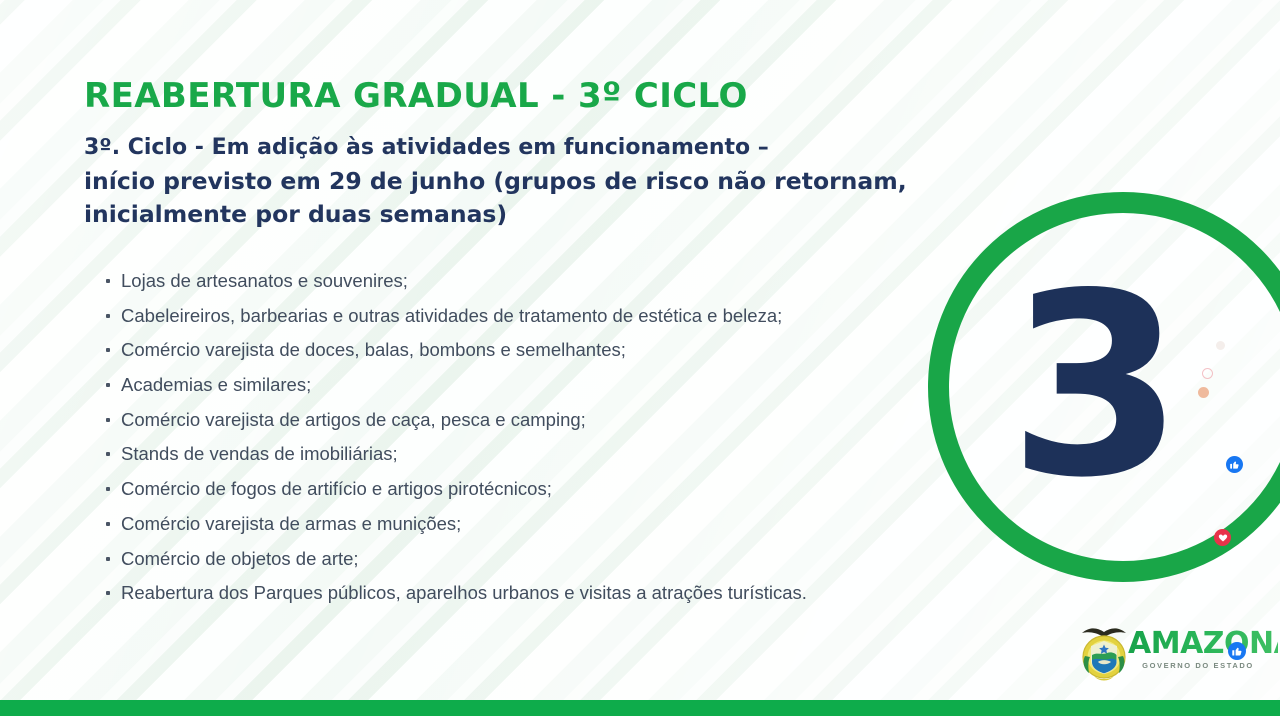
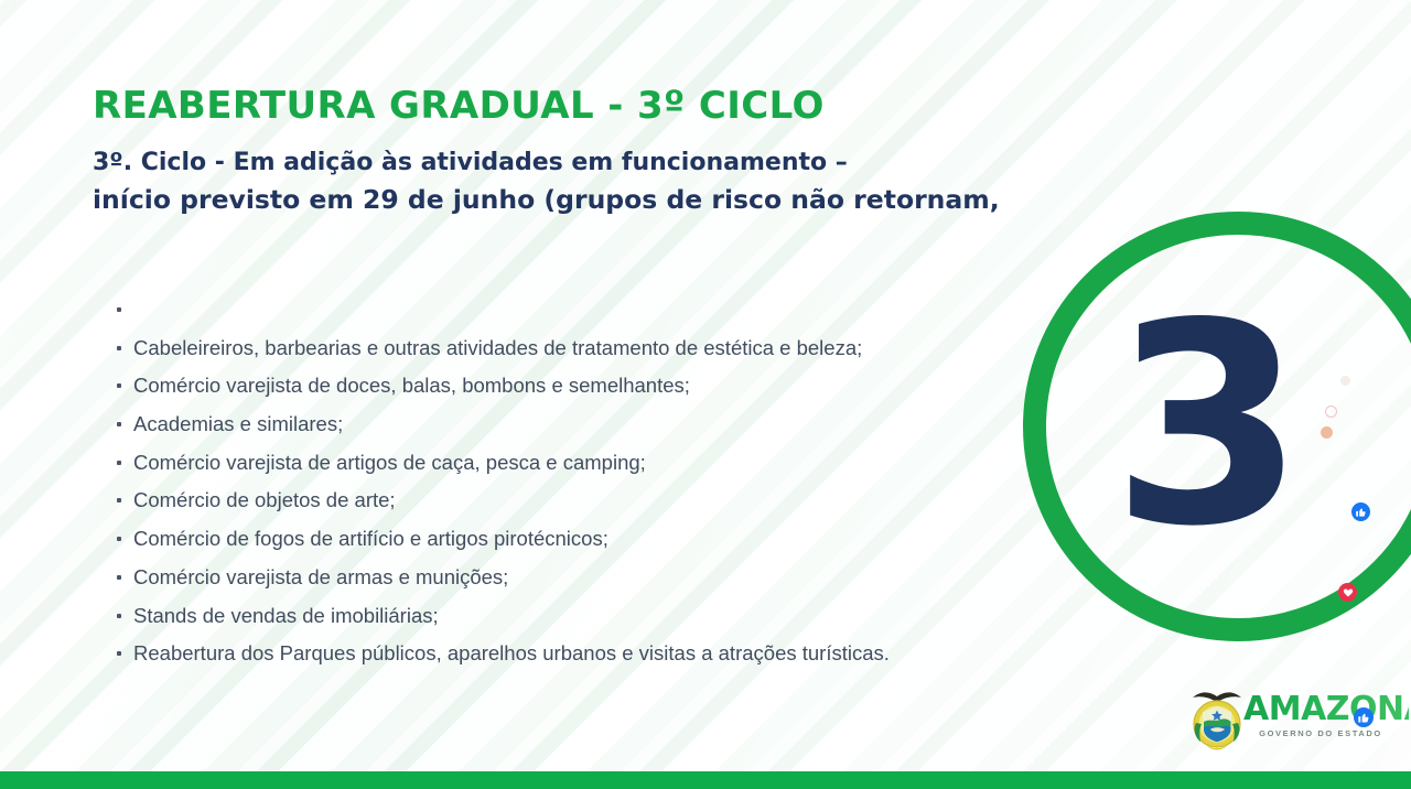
  3
  REABERTURA GRADUAL - 3º CICLO
  3º. Ciclo - Em adição às atividades em funcionamento –
  início previsto em 29 de junho (grupos de risco não retornam,
- inicialmente por duas semanas)
- Lojas de artesanatos e souvenires;
  Cabeleireiros, barbearias e outras atividades de tratamento de estética e beleza;
  Comércio varejista de doces, balas, bombons e semelhantes;
  Academias e similares;
  Comércio varejista de artigos de caça, pesca e camping;
- Stands de vendas de imobiliárias;
+ Comércio de objetos de arte;
  Comércio de fogos de artifício e artigos pirotécnicos;
  Comércio varejista de armas e munições;
- Comércio de objetos de arte;
+ Stands de vendas de imobiliárias;
  Reabertura dos Parques públicos, aparelhos urbanos e visitas a atrações turísticas.
  GOVERNO DO ESTADO
